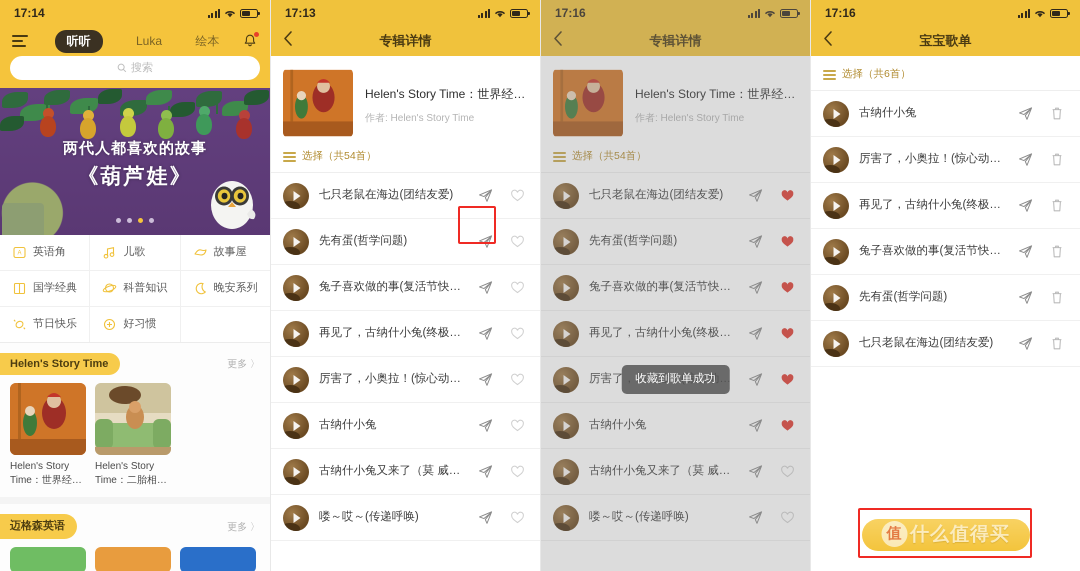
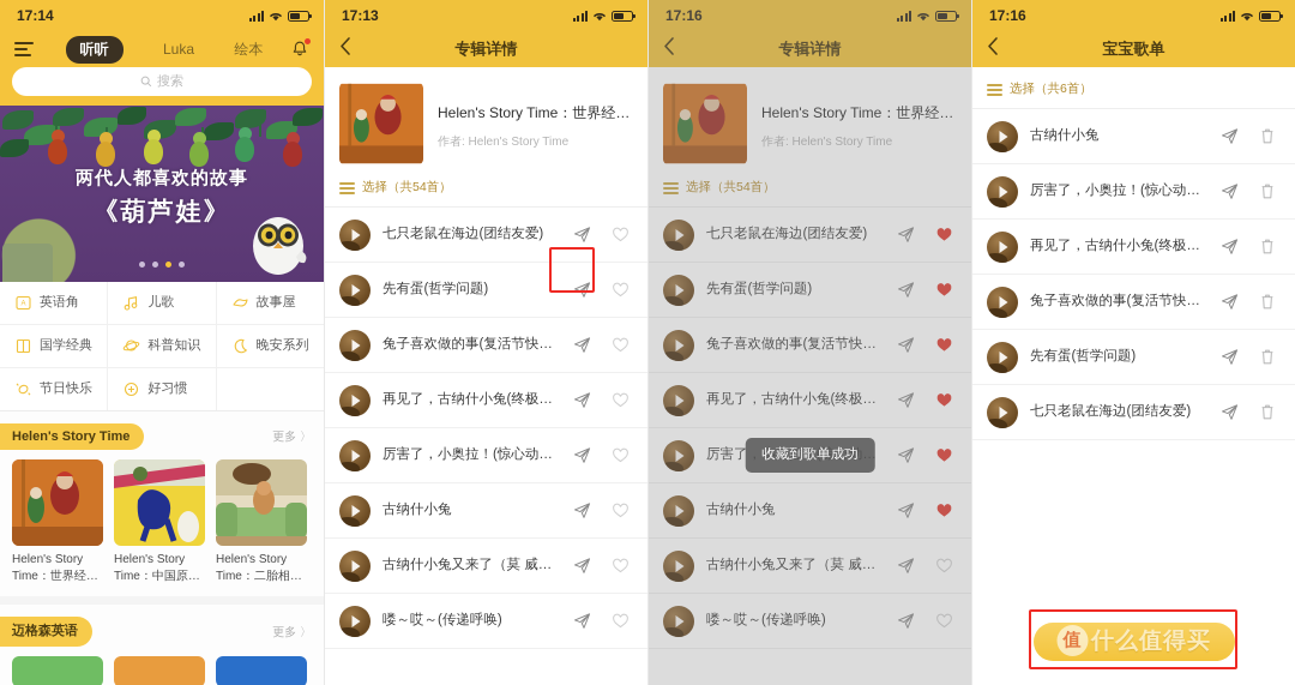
  17:14
  听听
  Luka
  绘本
  搜索
  两代人都喜欢的故事
  《葫芦娃》
  英语角
  儿歌
  故事屋
  国学经典
  科普知识
  晚安系列
  节日快乐
  好习惯
  Helen's Story Time
  更多 〉
  Helen's Story Time：世界经…
+ Helen's Story Time：中国原…
  Helen's Story Time：二胎相…
  迈格森英语
  更多 〉
  17:13
  专辑详情
  Helen's Story Time：世界经…
  作者: Helen's Story Time
  选择（共54首）
  七只老鼠在海边(团结友爱)
  先有蛋(哲学问题)
  兔子喜欢做的事(复活节快…
  再见了，古纳什小兔(终极…
  厉害了，小奥拉！(惊心动…
  古纳什小兔
  古纳什小兔又来了（莫 威…
  喽～哎～(传递呼唤)
  17:16
  专辑详情
  Helen's Story Time：世界经…
  作者: Helen's Story Time
  选择（共54首）
  七只老鼠在海边(团结友爱)
  先有蛋(哲学问题)
  兔子喜欢做的事(复活节快…
  再见了，古纳什小兔(终极…
  厉害了，小奥拉！(惊心动…
  古纳什小兔
  古纳什小兔又来了（莫 威…
  喽～哎～(传递呼唤)
  收藏到歌单成功
  17:16
  宝宝歌单
  选择（共6首）
  古纳什小兔
  厉害了，小奥拉！(惊心动…
  再见了，古纳什小兔(终极…
  兔子喜欢做的事(复活节快…
  先有蛋(哲学问题)
  七只老鼠在海边(团结友爱)
  值
  什么值得买
